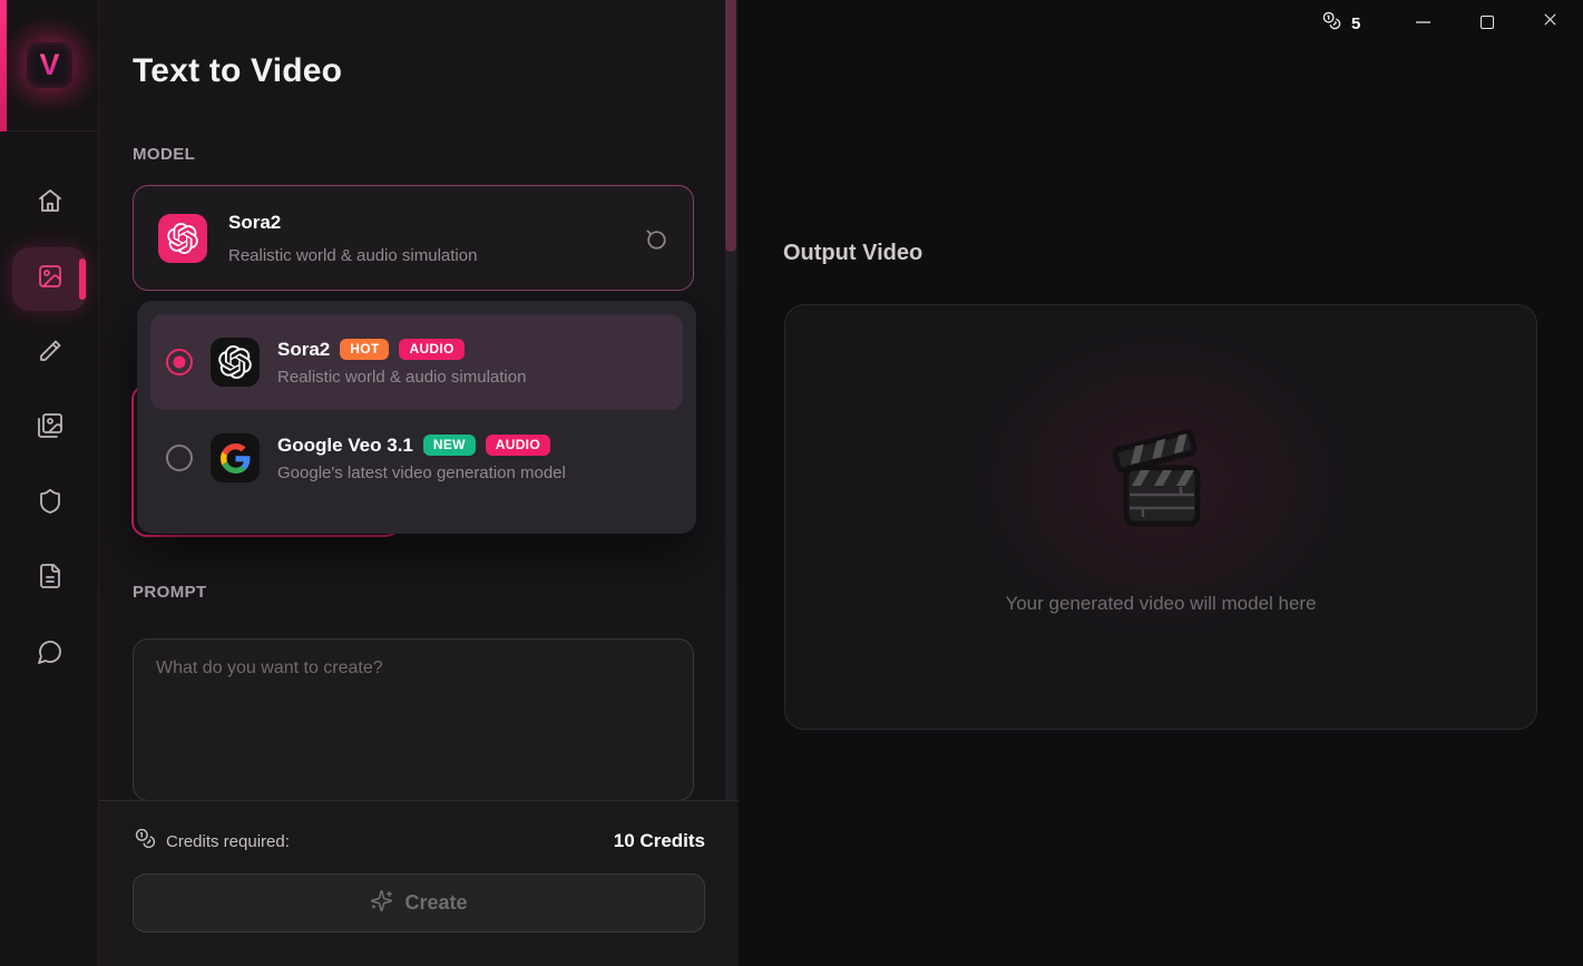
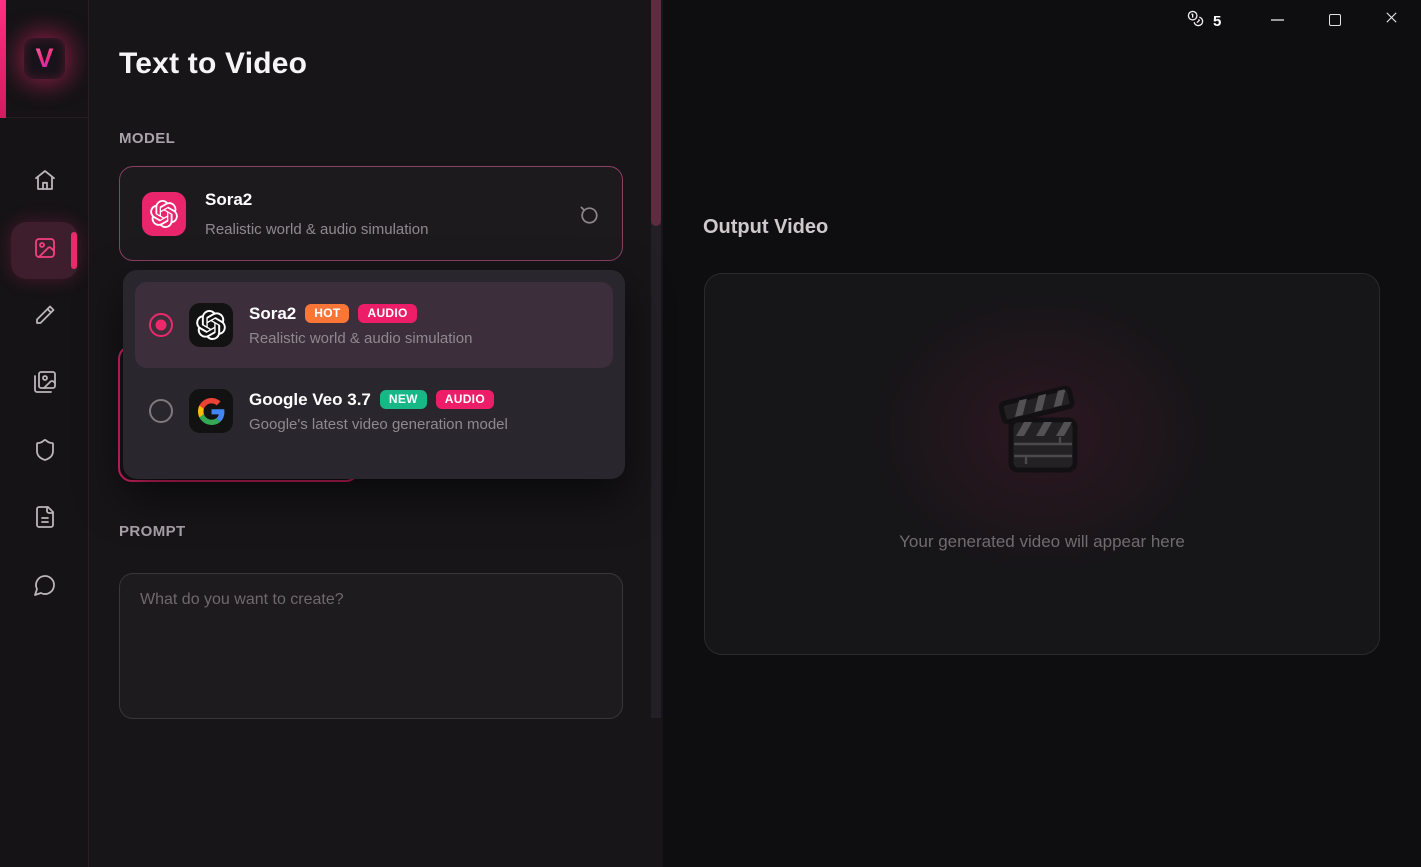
  V
  Text to Video
  MODEL
  Sora2
  Realistic world & audio simulation
  Sora2
  HOT
  AUDIO
  Realistic world & audio simulation
- Google Veo 3.1
+ Google Veo 3.7
  NEW
  AUDIO
  Google's latest video generation model
  PROMPT
  What do you want to create?
- Credits required:
- 10 Credits
- Create
  5
  Output Video
- Your generated video will model here
+ Your generated video will appear here
